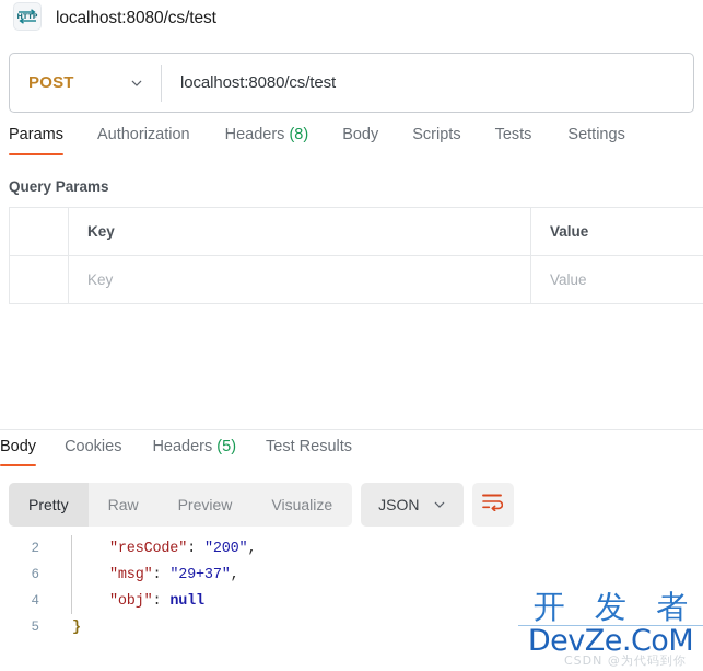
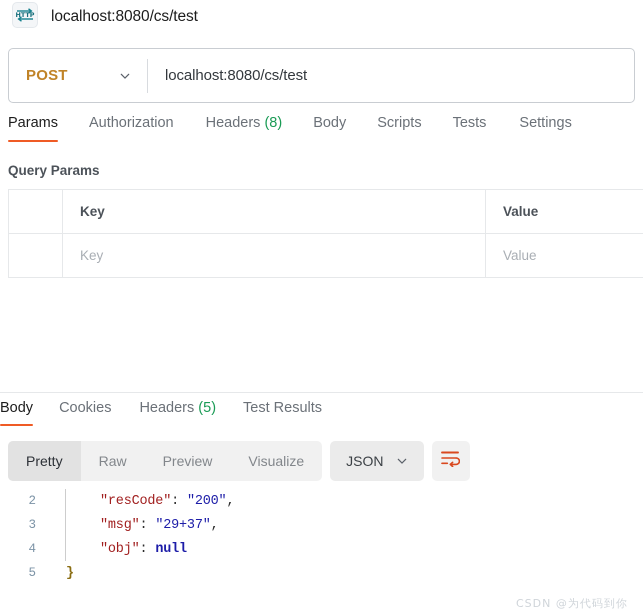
  HTTP
  localhost:8080/cs/test
  POST
  localhost:8080/cs/test
  Params
  Authorization
  Headers (8)
  Body
  Scripts
  Tests
  Settings
  Query Params
  Key
  Value
  Key
  Value
  Body
  Cookies
  Headers (5)
  Test Results
  Pretty
  Raw
  Preview
  Visualize
  JSON
  2
  "resCode": "200",
- 6
+ 3
  "msg": "29+37",
  4
  "obj": null
  5
  }
- 开 发 者
- DevZe.CoM
  CSDN @为代码到你
